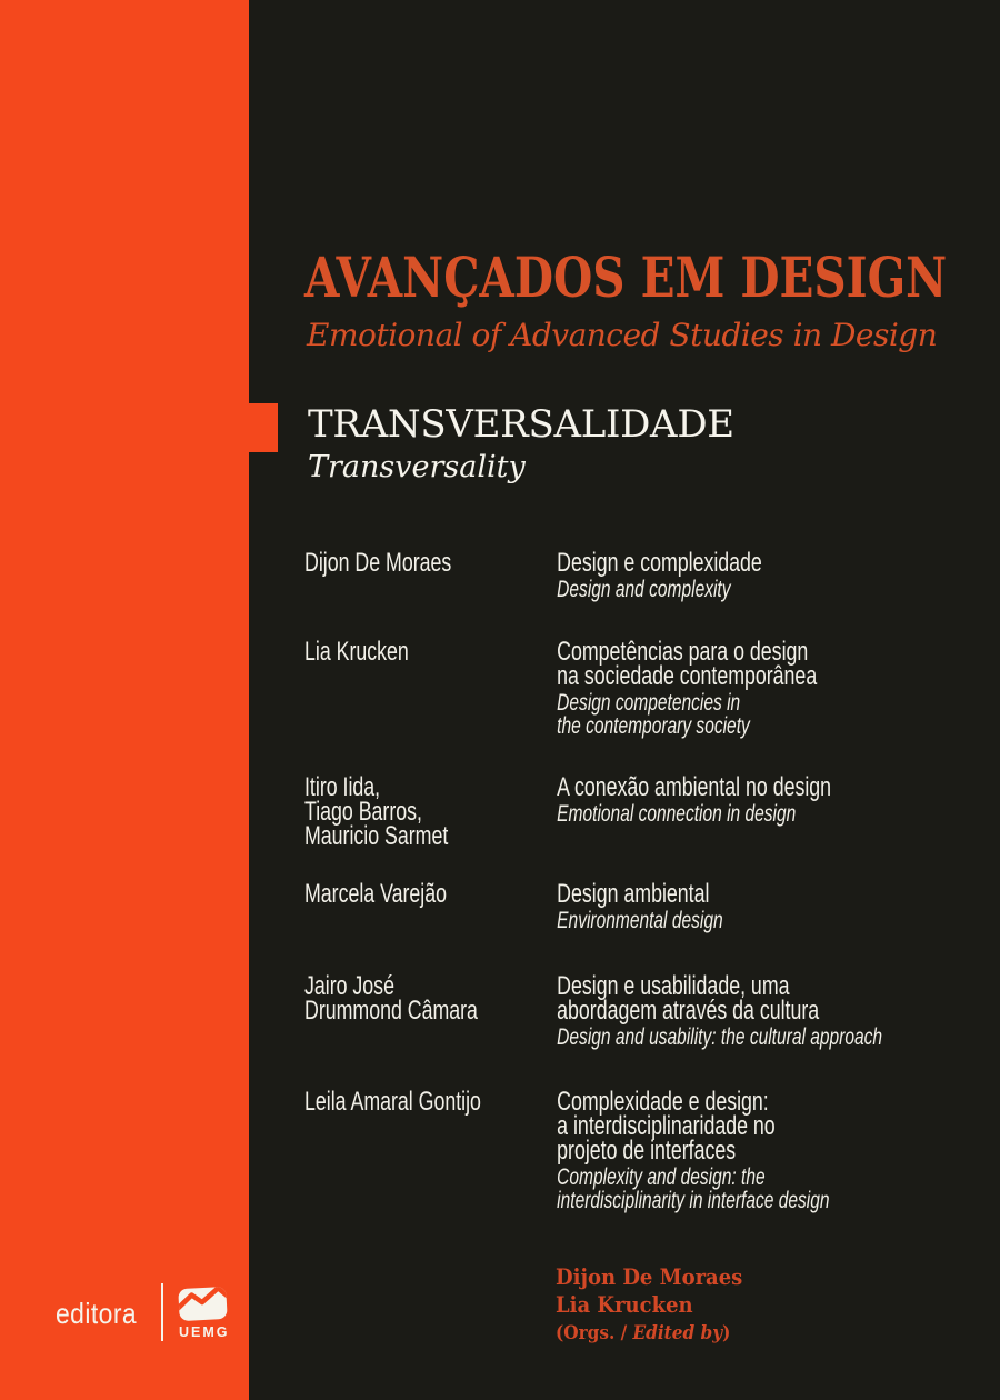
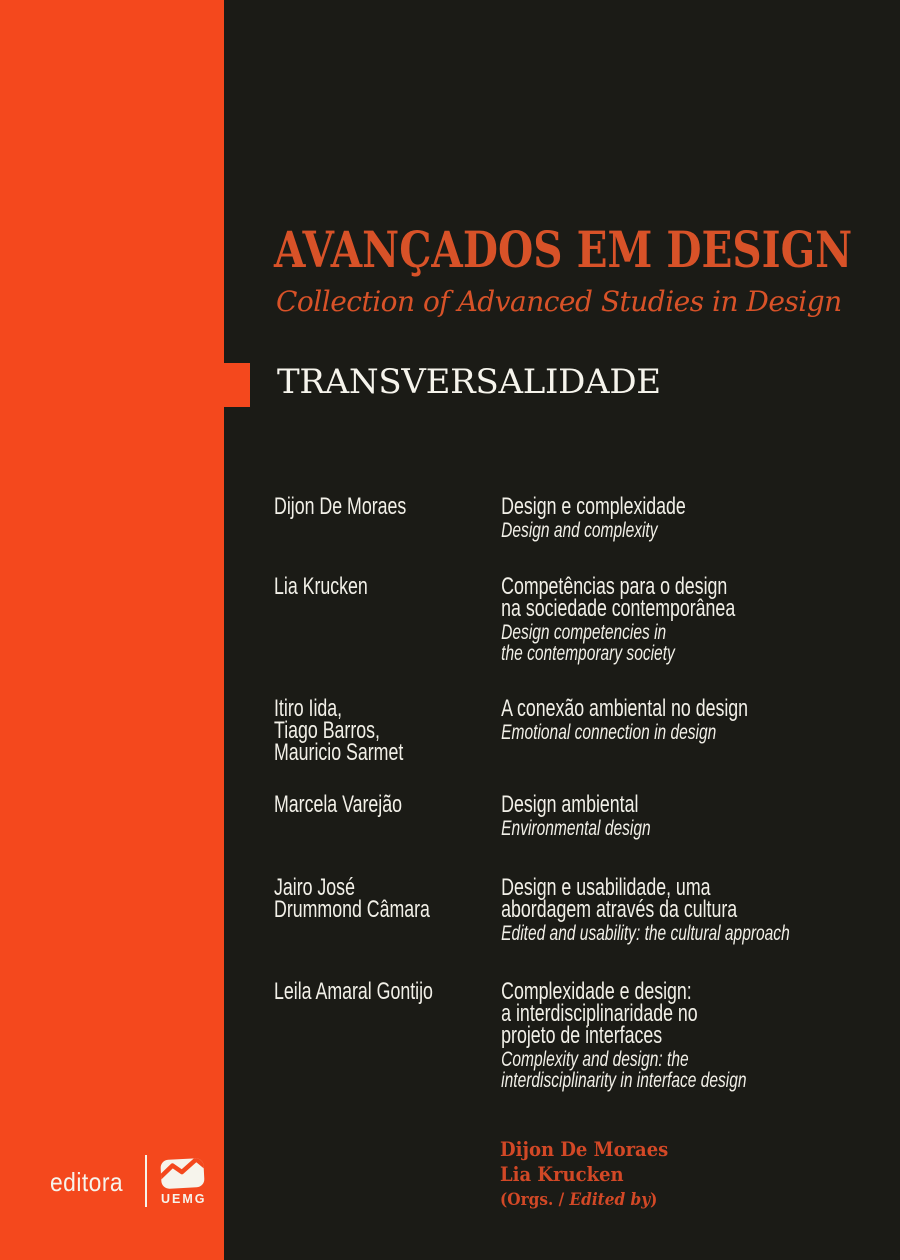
  AVANÇADOS EM DESIGN
- Emotional of Advanced Studies in Design
+ Collection of Advanced Studies in Design
  TRANSVERSALIDADE
- Transversality
  Dijon De Moraes
  Design e complexidade
  Design and complexity
  Lia Krucken
  Competências para o design
  na sociedade contemporânea
  Design competencies in
  the contemporary society
  Itiro Iida,
  Tiago Barros,
  Mauricio Sarmet
  A conexão ambiental no design
  Emotional connection in design
  Marcela Varejão
  Design ambiental
  Environmental design
  Jairo José
  Drummond Câmara
  Design e usabilidade, uma
  abordagem através da cultura
- Design and usability: the cultural approach
+ Edited and usability: the cultural approach
  Leila Amaral Gontijo
  Complexidade e design:
  a interdisciplinaridade no
  projeto de interfaces
  Complexity and design: the
  interdisciplinarity in interface design
  editora
  UEMG
  Dijon De Moraes
  Lia Krucken
  (Orgs. / Edited by)
